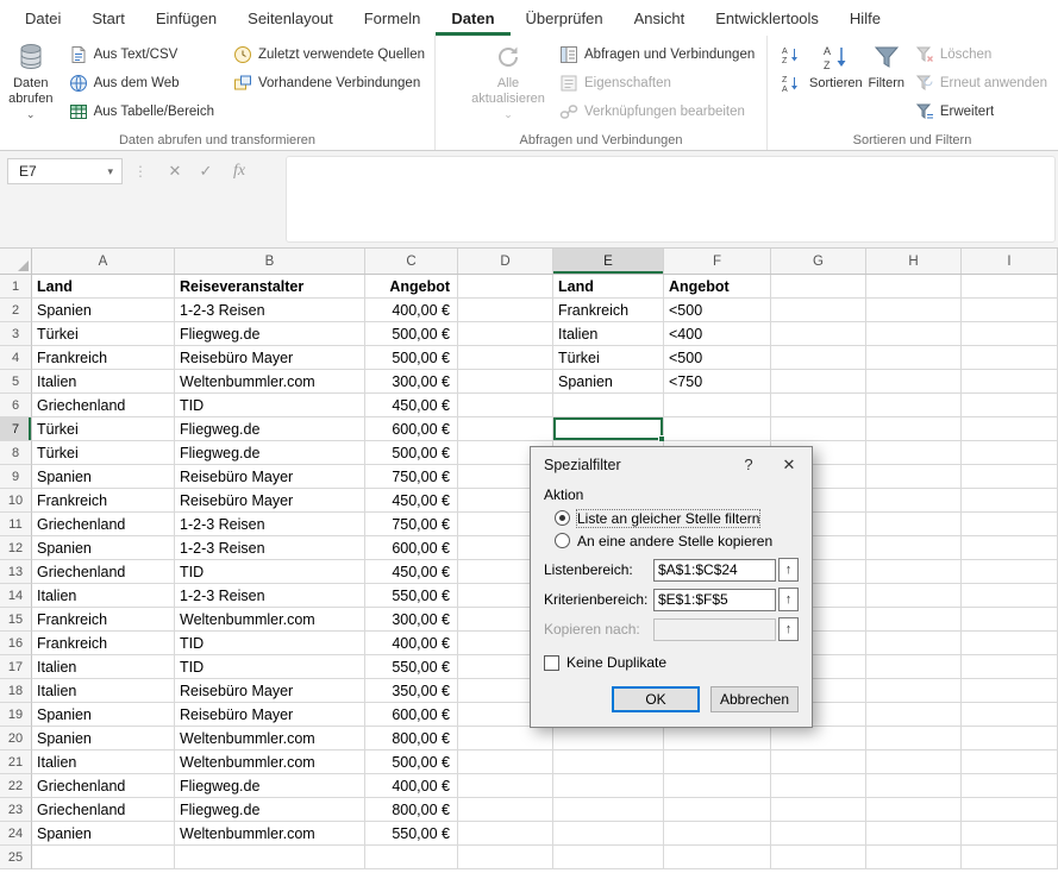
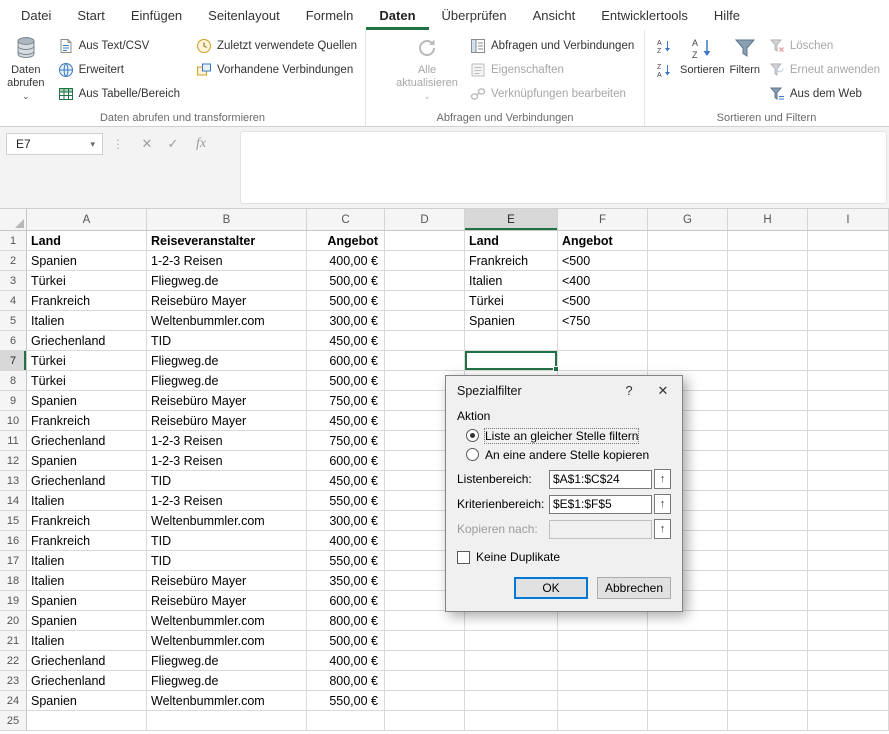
  Datei
  Start
  Einfügen
  Seitenlayout
  Formeln
  Daten
  Überprüfen
  Ansicht
  Entwicklertools
  Hilfe
  Daten abrufen ⌄
  Aus Text/CSV
- Aus dem Web
+ Erweitert
  Aus Tabelle/Bereich
  Zuletzt verwendete Quellen
  Vorhandene Verbindungen
  Daten abrufen und transformieren
  Alle aktualisieren ⌄
  Abfragen und Verbindungen
  Eigenschaften
  Verknüpfungen bearbeiten
  Abfragen und Verbindungen
  A
  Z
  Sortieren
  Filtern
  Löschen
  Erneut anwenden
- Erweitert
+ Aus dem Web
  Sortieren und Filtern
  E7
  ▾
  ⋮
  ✕
  ✓
  fx
  A
  B
  C
  D
  E
  F
  G
  H
  I
  1
  Land
  Reiseveranstalter
  Angebot
  Land
  Angebot
  2
  Spanien
  1-2-3 Reisen
  400,00 €
  Frankreich
  <500
  3
  Türkei
  Fliegweg.de
  500,00 €
  Italien
  <400
  4
  Frankreich
  Reisebüro Mayer
  500,00 €
  Türkei
  <500
  5
  Italien
  Weltenbummler.com
  300,00 €
  Spanien
  <750
  6
  Griechenland
  TID
  450,00 €
  7
  Türkei
  Fliegweg.de
  600,00 €
  8
  Türkei
  Fliegweg.de
  500,00 €
  9
  Spanien
  Reisebüro Mayer
  750,00 €
  10
  Frankreich
  Reisebüro Mayer
  450,00 €
  11
  Griechenland
  1-2-3 Reisen
  750,00 €
  12
  Spanien
  1-2-3 Reisen
  600,00 €
  13
  Griechenland
  TID
  450,00 €
  14
  Italien
  1-2-3 Reisen
  550,00 €
  15
  Frankreich
  Weltenbummler.com
  300,00 €
  16
  Frankreich
  TID
  400,00 €
  17
  Italien
  TID
  550,00 €
  18
  Italien
  Reisebüro Mayer
  350,00 €
  19
  Spanien
  Reisebüro Mayer
  600,00 €
  20
  Spanien
  Weltenbummler.com
  800,00 €
  21
  Italien
  Weltenbummler.com
  500,00 €
  22
  Griechenland
  Fliegweg.de
  400,00 €
  23
  Griechenland
  Fliegweg.de
  800,00 €
  24
  Spanien
  Weltenbummler.com
  550,00 €
  25
  Spezialfilter
  ?
  ✕
  Aktion
  Liste an gleicher Stelle filtern
  An eine andere Stelle kopieren
  Listenbereich:
  $A$1:$C$24
  ↑
  Kriterienbereich:
  $E$1:$F$5
  ↑
  Kopieren nach:
  ↑
  Keine Duplikate
  OK
  Abbrechen
